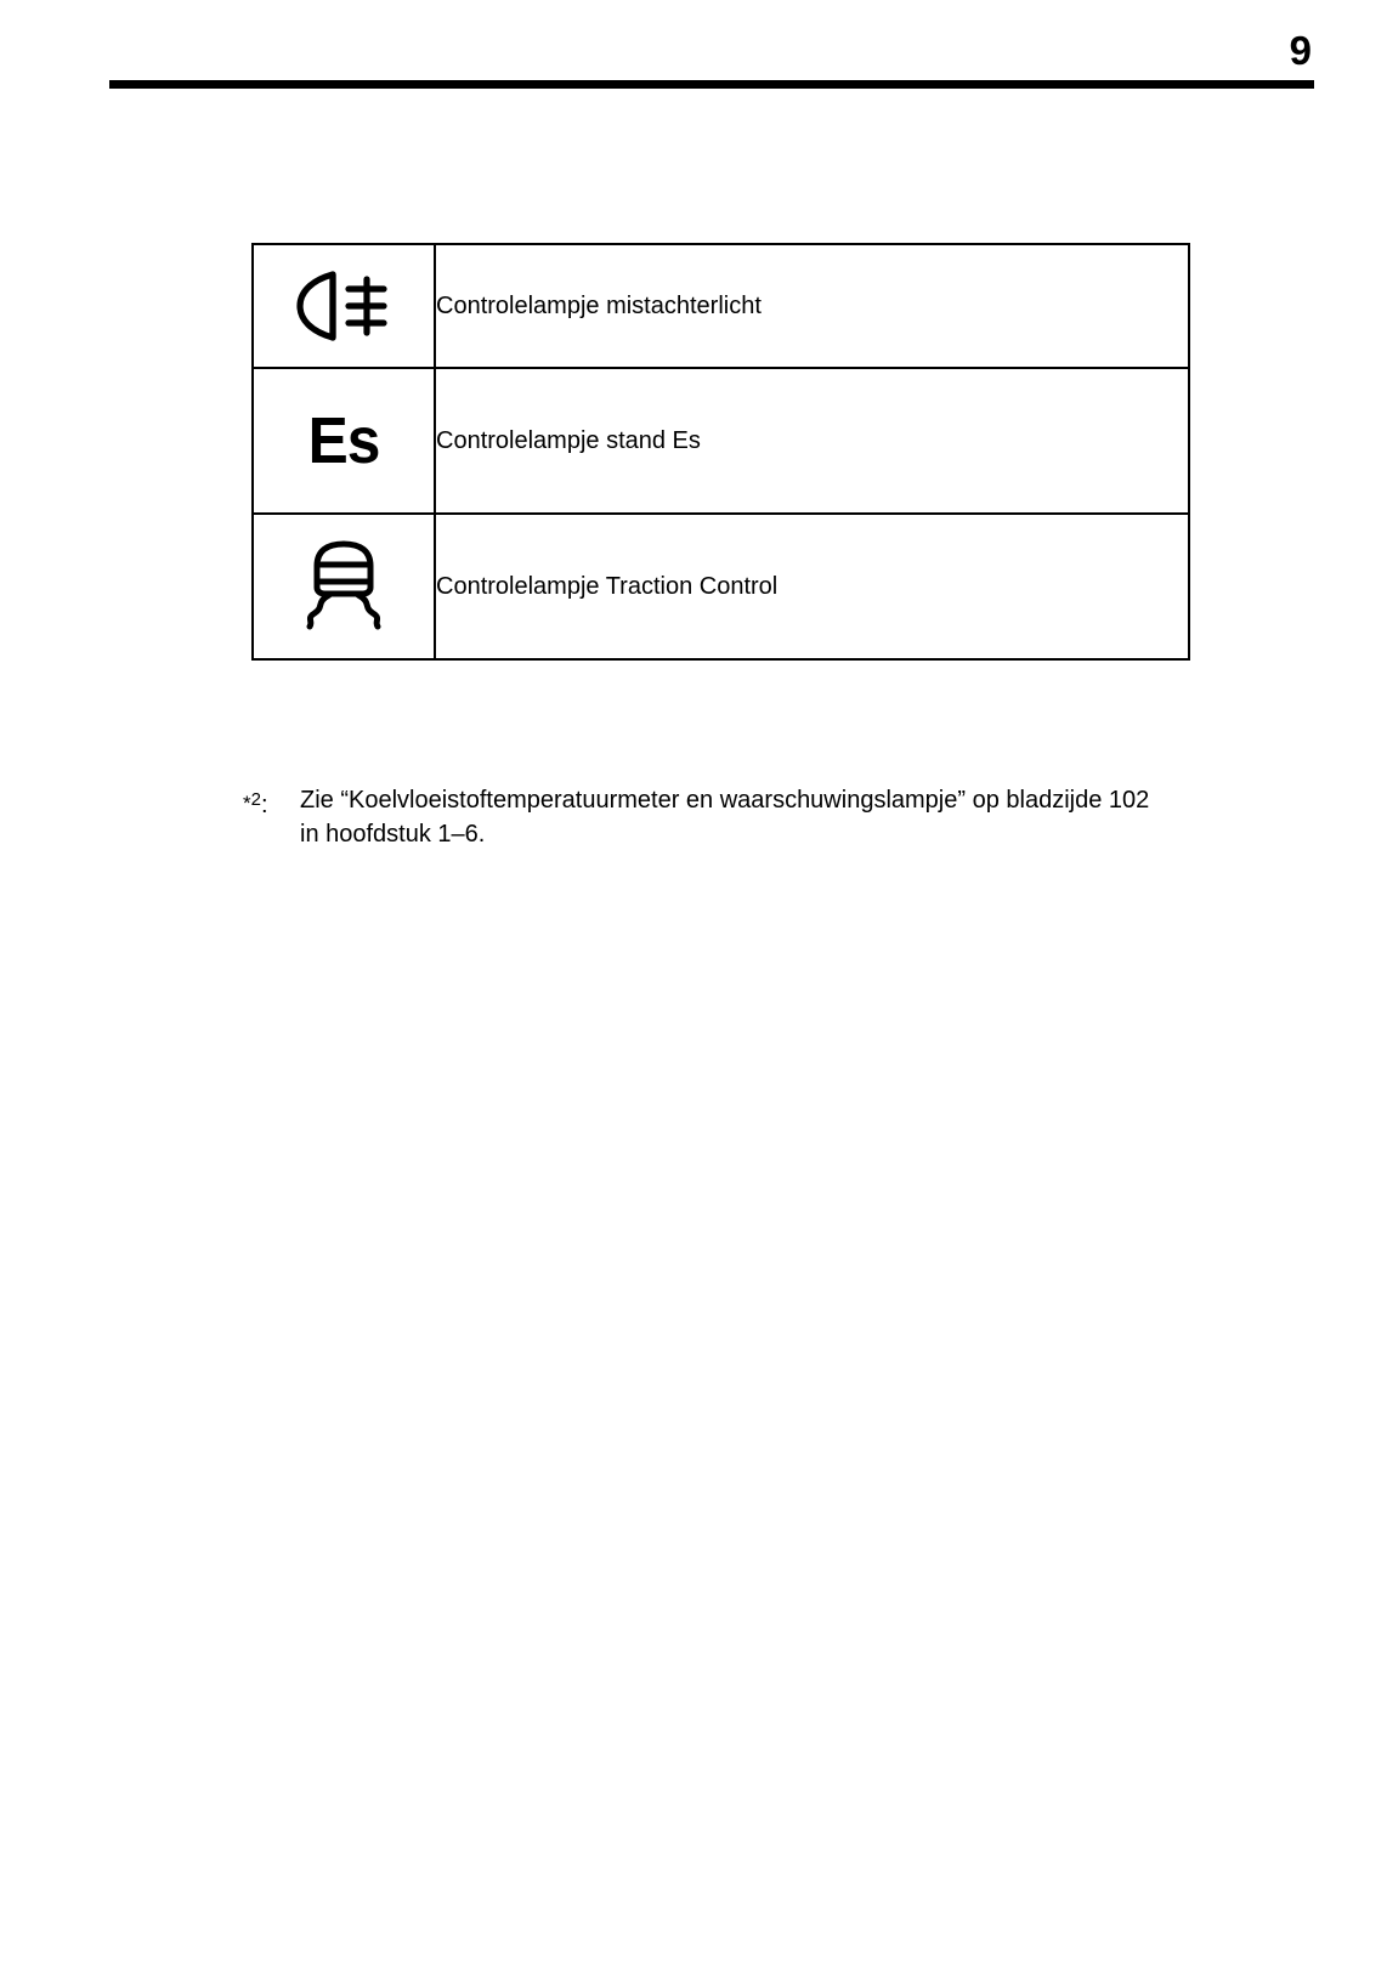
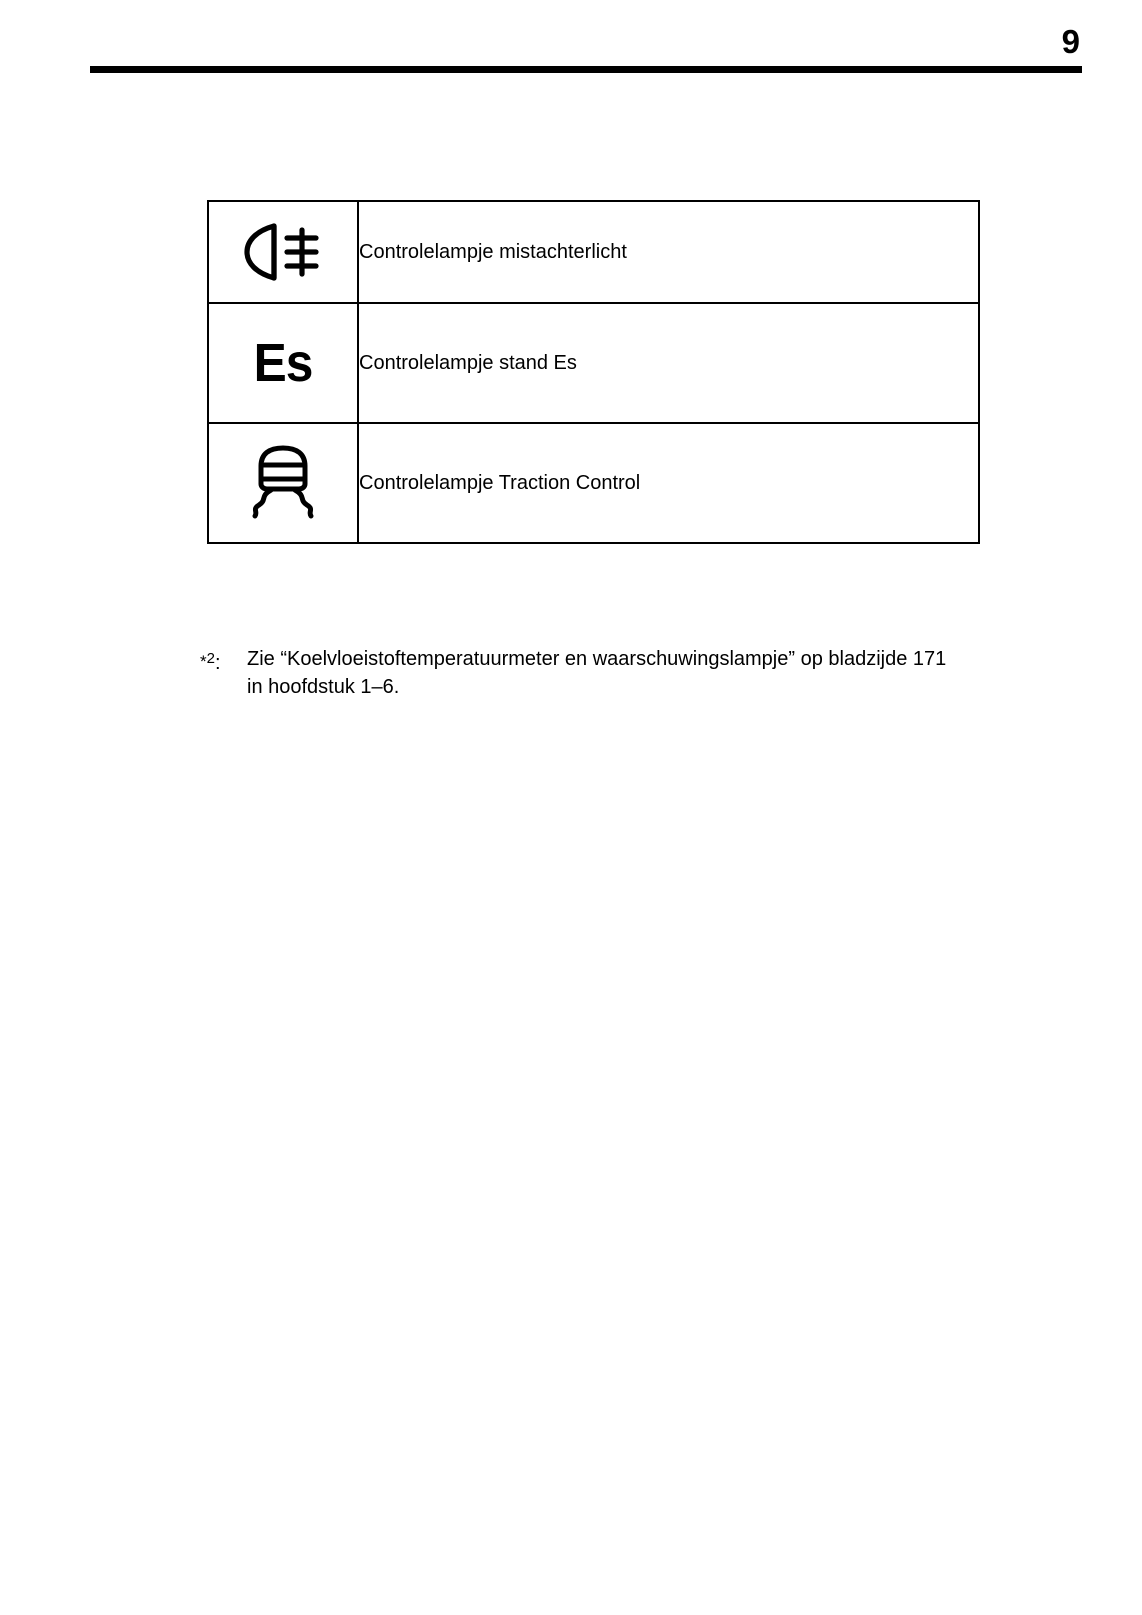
  9
  	Controlelampje mistachterlicht
  Es	Controlelampje stand Es
  	Controlelampje Traction Control
  *2:
- Zie “Koelvloeistoftemperatuurmeter en waarschuwingslampje” op bladzijde 102 in hoofdstuk 1–6.
+ Zie “Koelvloeistoftemperatuurmeter en waarschuwingslampje” op bladzijde 171 in hoofdstuk 1–6.
